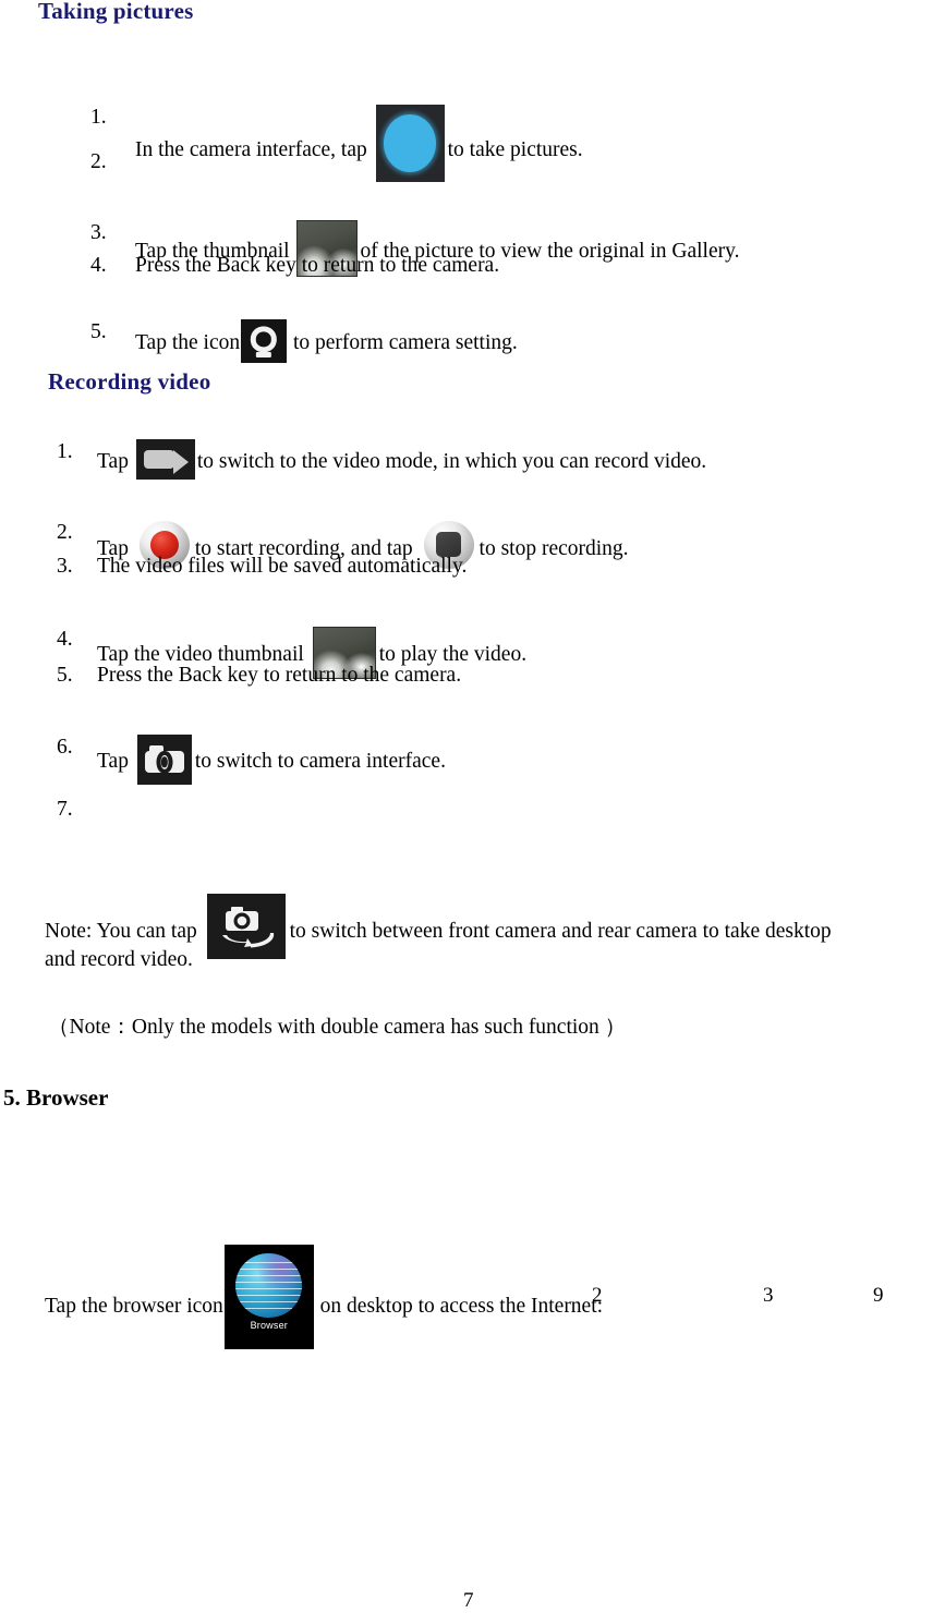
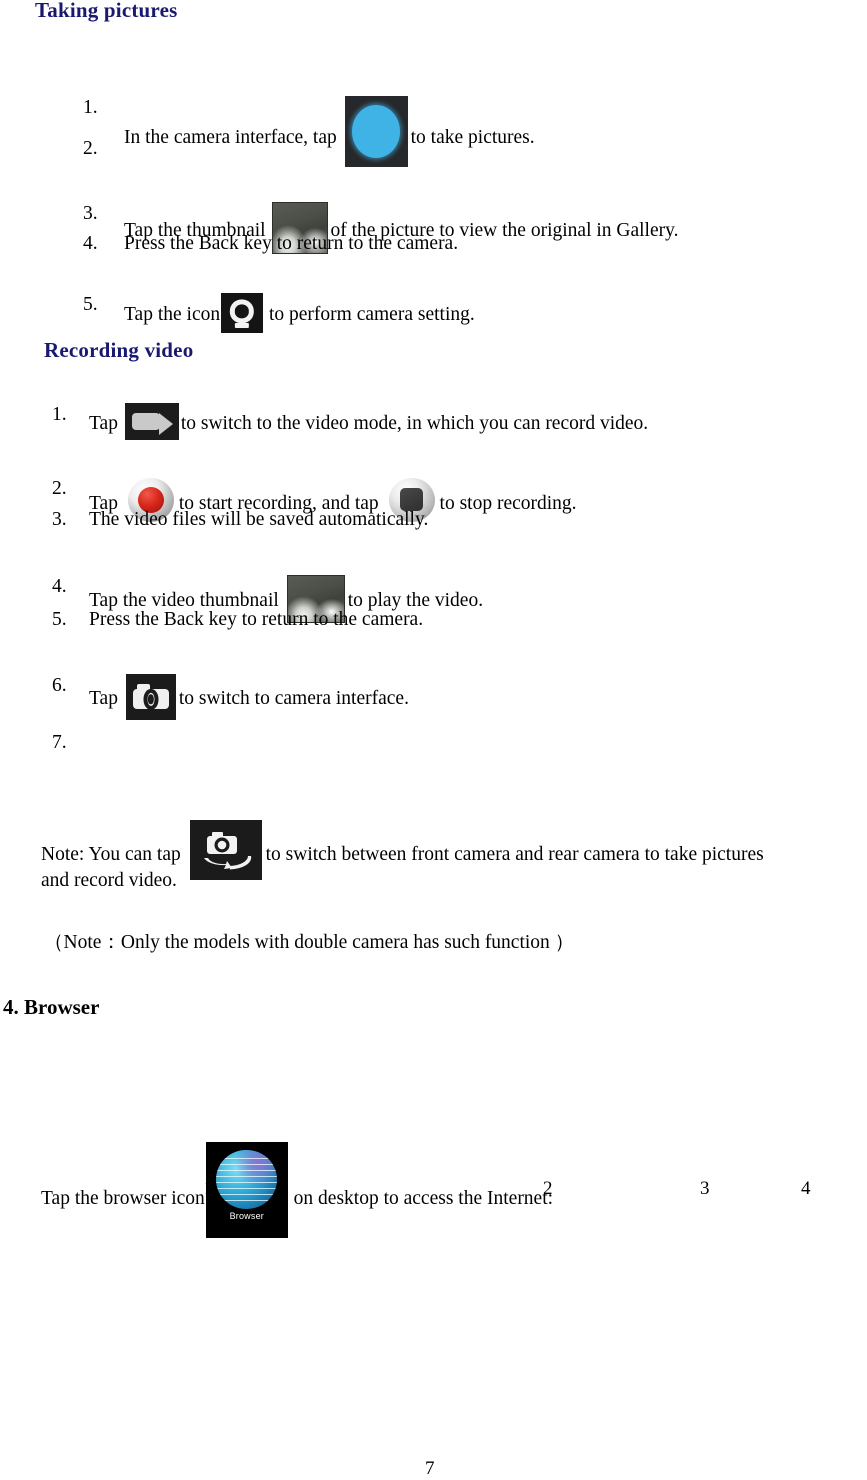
  Taking pictures
  1.
  In the camera interface, tap to take pictures.
  2.
  3.
  Tap the thumbnail of the picture to view the original in Gallery.
  4.
  Press the Back key to return to the camera.
  5.
  Tap the icon to perform camera setting.
  Recording video
  1.
  Tap to switch to the video mode, in which you can record video.
  2.
  Tap to start recording, and tap to stop recording.
  3.
  The video files will be saved automatically.
  4.
  Tap the video thumbnail to play the video.
  5.
  Press the Back key to return to the camera.
  6.
  Tap to switch to camera interface.
  7.
- Note: You can tap to switch between front camera and rear camera to take desktop
+ Note: You can tap to switch between front camera and rear camera to take pictures
  and record video.
  （Note：Only the models with double camera has such function ）
- 5. Browser
+ 4. Browser
  Tap the browser icon
  Browser
  on desktop to access the Internet:
  1
  2
  3
- 9
+ 4
  7
